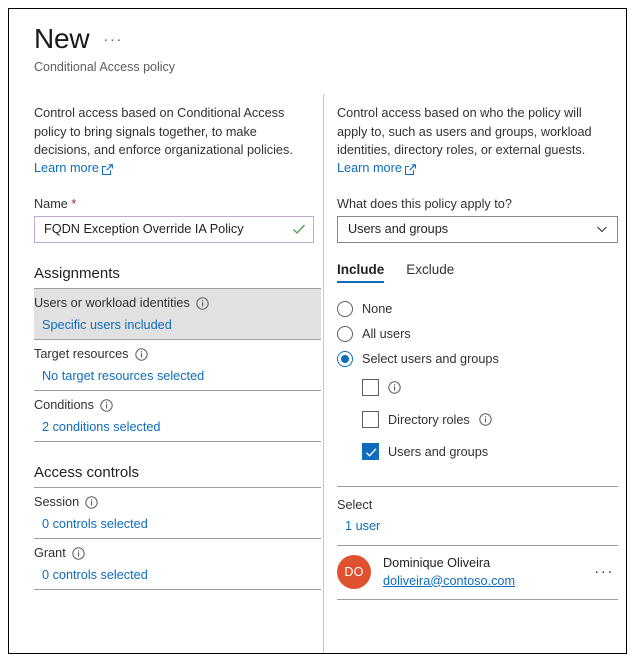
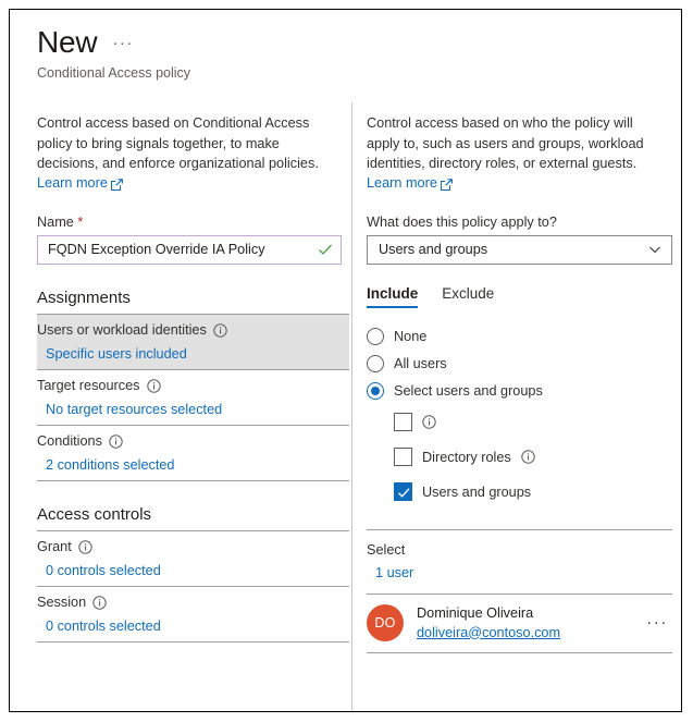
  New
  ···
  Conditional Access policy
  Control access based on Conditional Access policy to bring signals together, to make decisions, and enforce organizational policies.
  Learn more
  Name *
  FQDN Exception Override IA Policy
  Assignments
  Users or workload identities
  Specific users included
  Target resources
  No target resources selected
  Conditions
  2 conditions selected
  Access controls
- Session
+ Grant
  0 controls selected
- Grant
+ Session
  0 controls selected
  Control access based on who the policy will apply to, such as users and groups, workload identities, directory roles, or external guests.
  Learn more
  What does this policy apply to?
  Users and groups
  Include
  Exclude
  None
  All users
  Select users and groups
  Directory roles
  Users and groups
  Select
  1 user
  DO
  Dominique Oliveira
  doliveira@contoso.com
  ···
